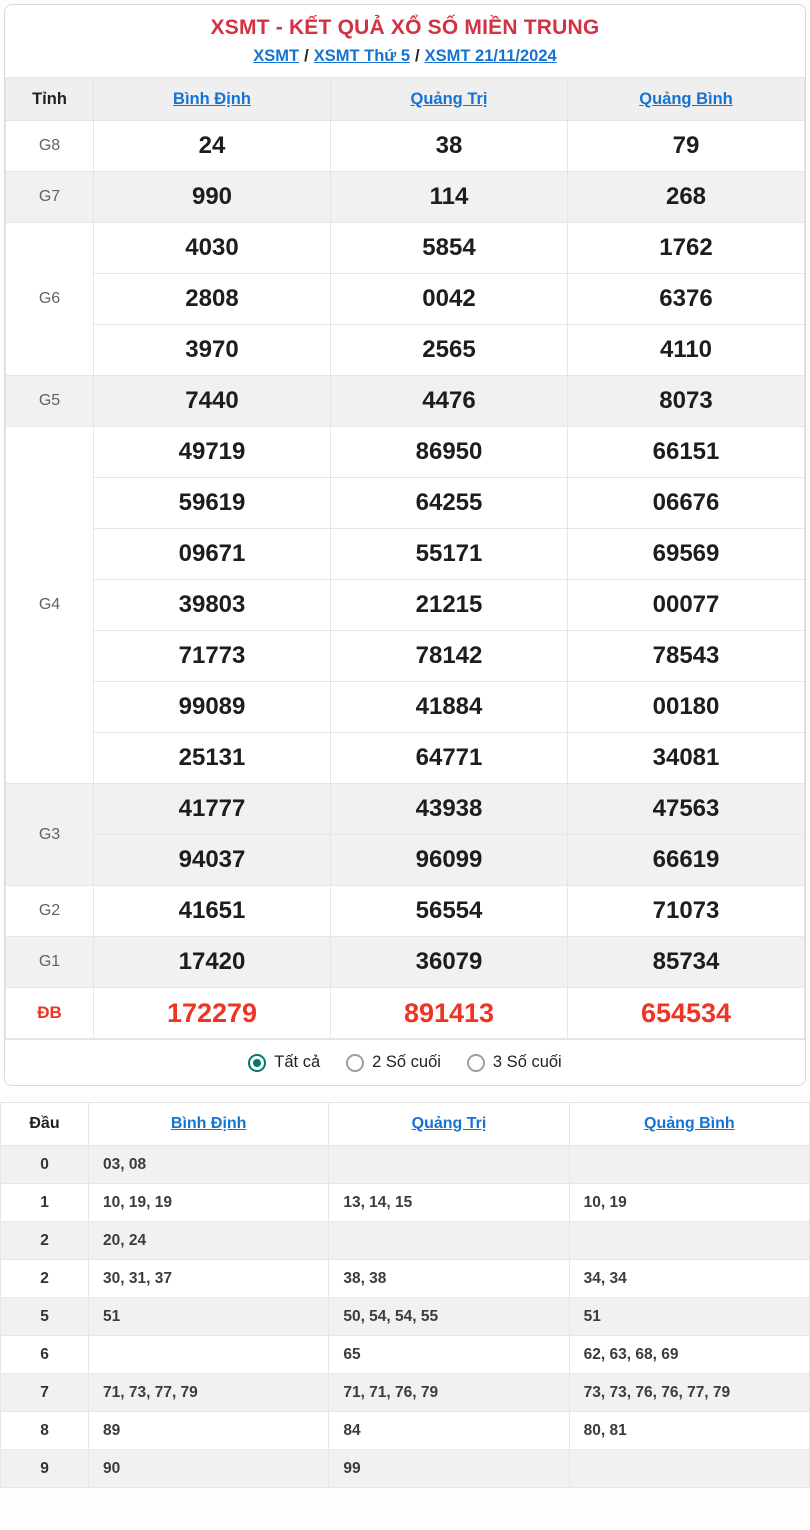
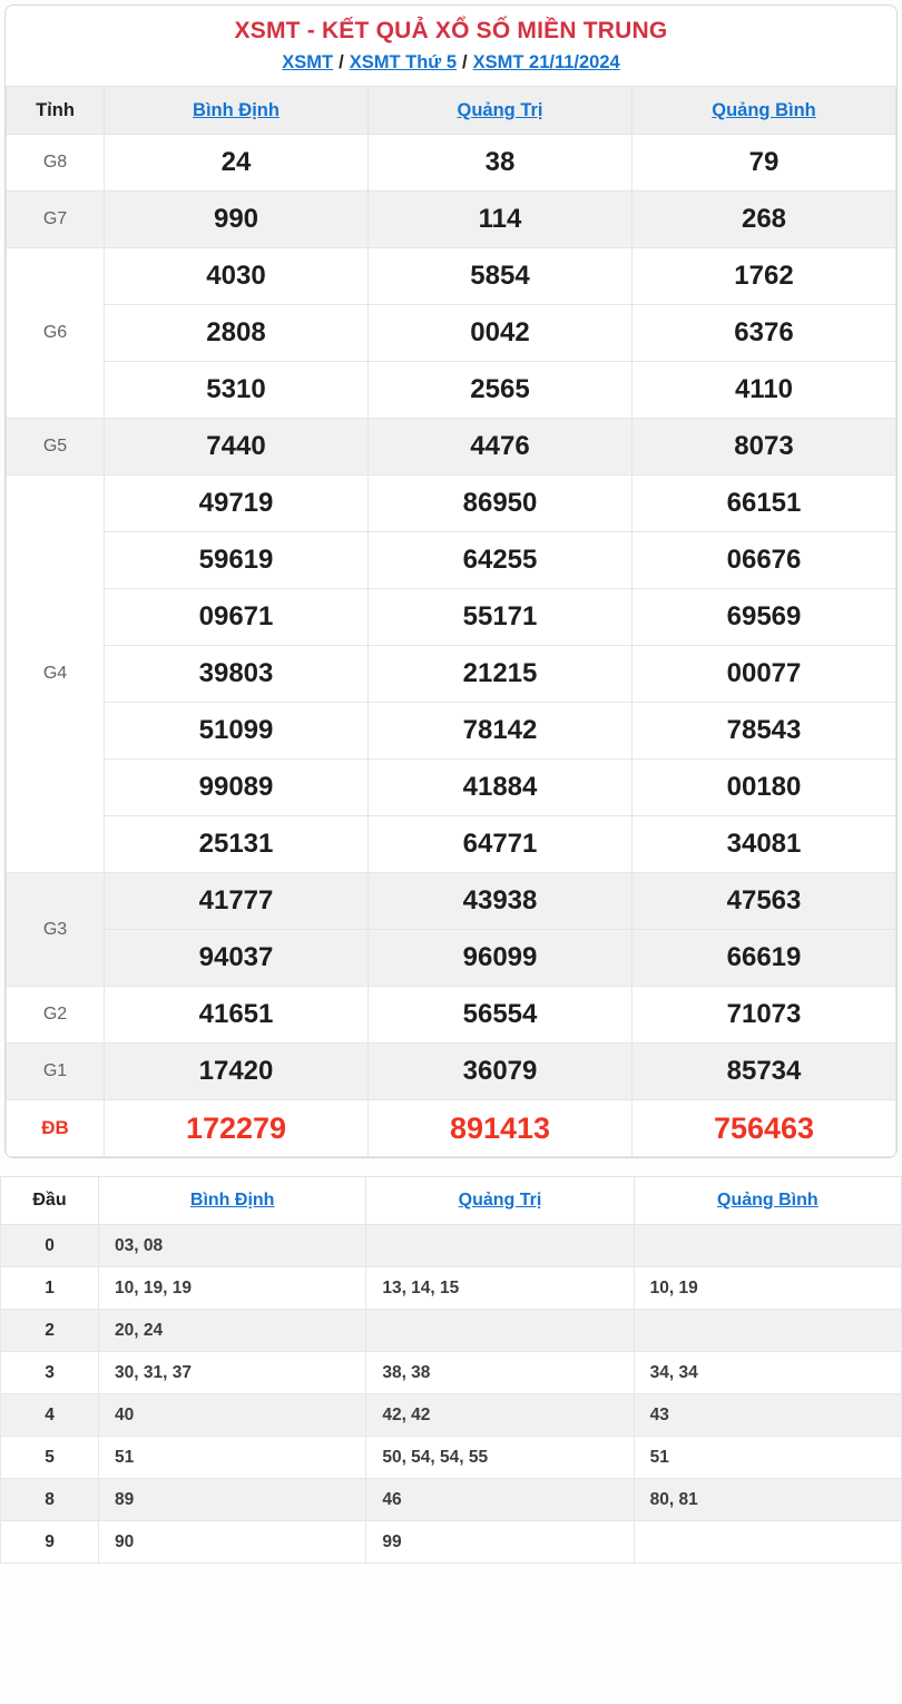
  XSMT - KẾT QUẢ XỔ SỐ MIỀN TRUNG
  XSMT / XSMT Thứ 5 / XSMT 21/11/2024
  Tỉnh	Bình Định	Quảng Trị	Quảng Bình
  G8	24	38	79
  G7	990	114	268
  G6	4030	5854	1762
  2808	0042	6376
- 3970	2565	4110
+ 5310	2565	4110
  G5	7440	4476	8073
  G4	49719	86950	66151
  59619	64255	06676
  09671	55171	69569
  39803	21215	00077
- 71773	78142	78543
+ 51099	78142	78543
  99089	41884	00180
  25131	64771	34081
  G3	41777	43938	47563
  94037	96099	66619
  G2	41651	56554	71073
  G1	17420	36079	85734
- ĐB	172279	891413	654534
+ ĐB	172279	891413	756463
- Tất cả
- 2 Số cuối
- 3 Số cuối
  Đầu	Bình Định	Quảng Trị	Quảng Bình
  0	03, 08
  1	10, 19, 19	13, 14, 15	10, 19
  2	20, 24
- 2	30, 31, 37	38, 38	34, 34
+ 3	30, 31, 37	38, 38	34, 34
+ 4	40	42, 42	43
  5	51	50, 54, 54, 55	51
- 6		65	62, 63, 68, 69
- 7	71, 73, 77, 79	71, 71, 76, 79	73, 73, 76, 76, 77, 79
- 8	89	84	80, 81
+ 8	89	46	80, 81
  9	90	99
